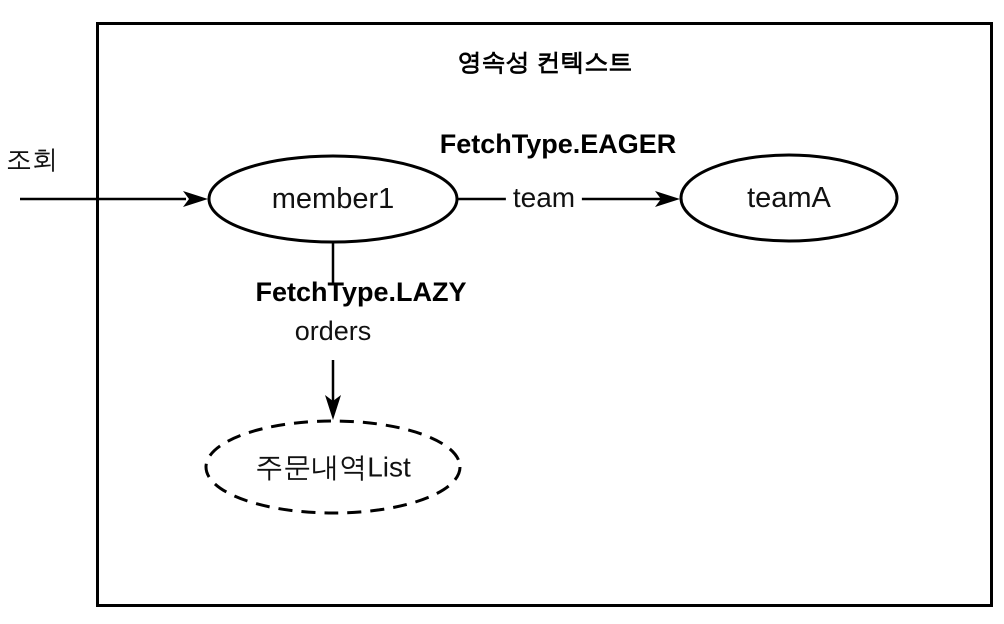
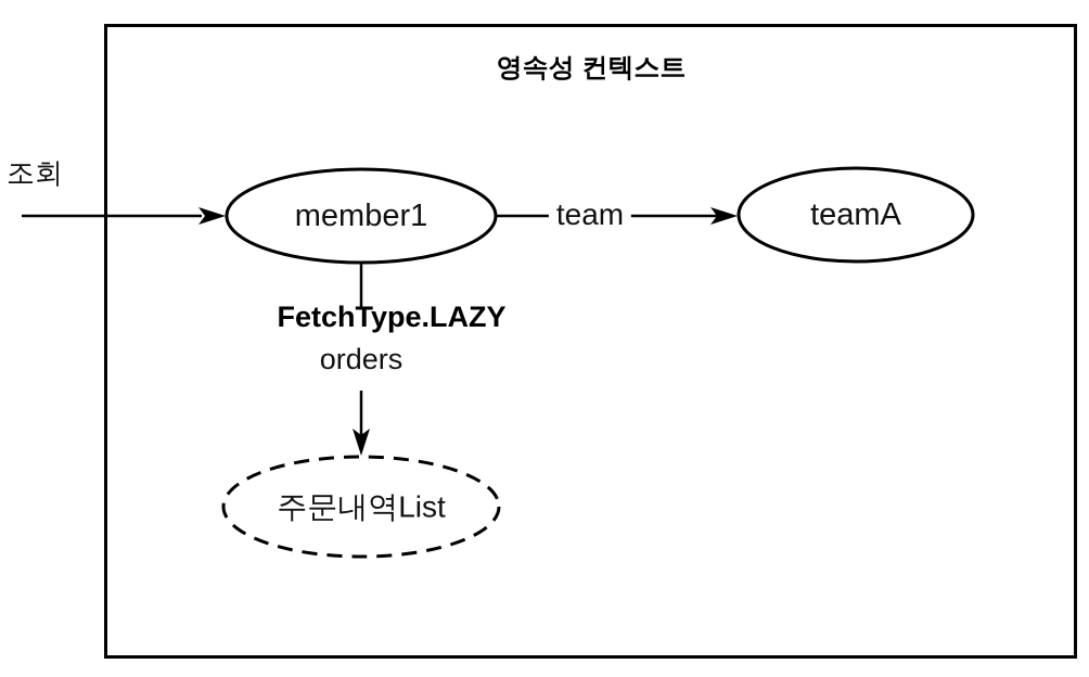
  영속성 컨텍스트
  조회
- FetchType.EAGER
  team
  member1
  teamA
  FetchType.LAZY
  orders
  주문내역List
